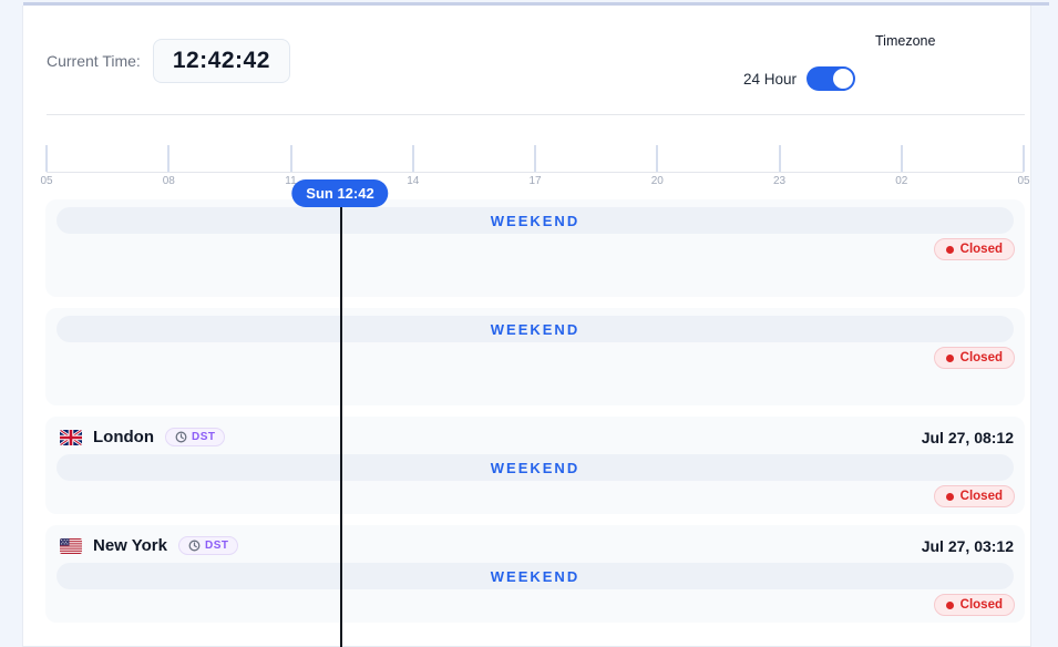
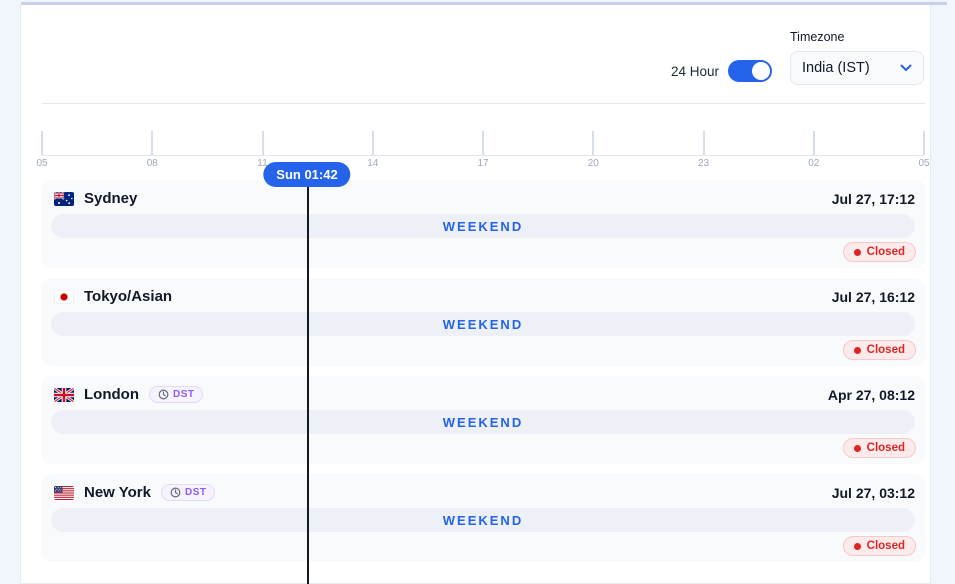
- Current Time:
- 12:42:42
  24 Hour
  Timezone
+ India (IST)
  05
  08
  11
  14
  17
  20
  23
  02
  05
- Sun 12:42
+ Sun 01:42
+ Sydney
+ Jul 27, 17:12
  WEEKEND
  Closed
+ Tokyo/Asian
+ Jul 27, 16:12
  WEEKEND
  Closed
  London
  DST
- Jul 27, 08:12
+ Apr 27, 08:12
  WEEKEND
  Closed
  New York
  DST
  Jul 27, 03:12
  WEEKEND
  Closed
